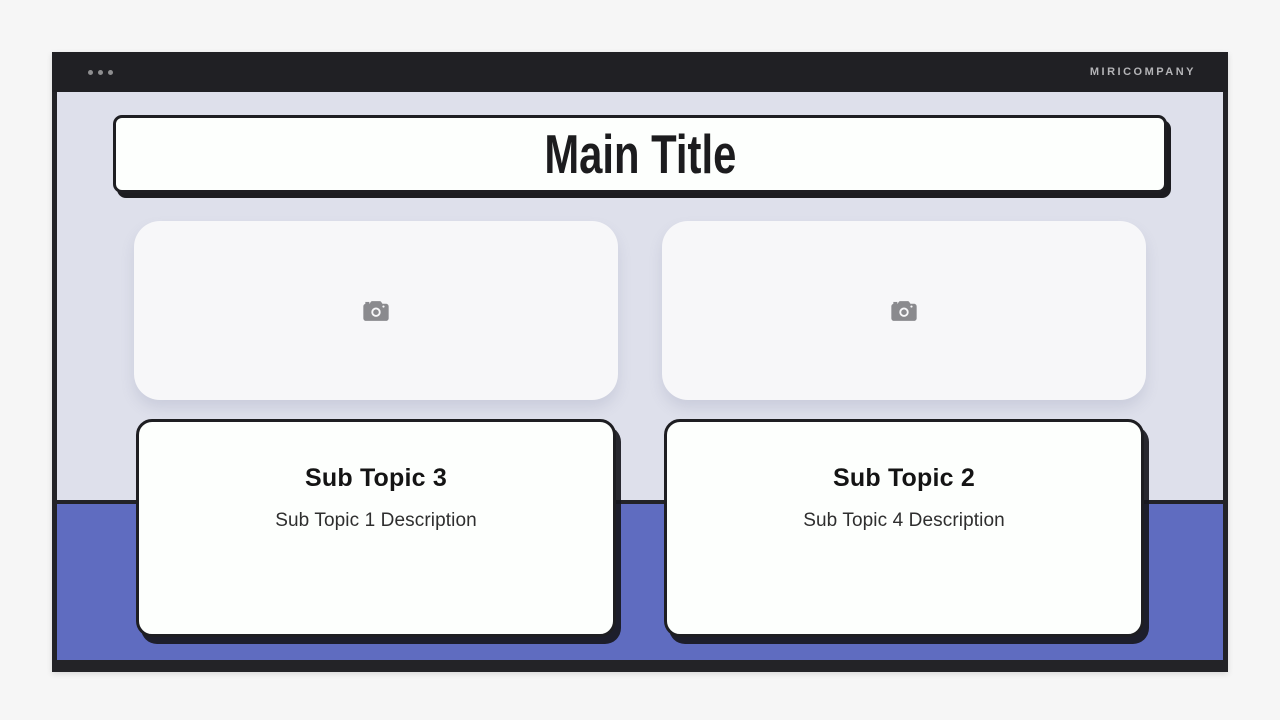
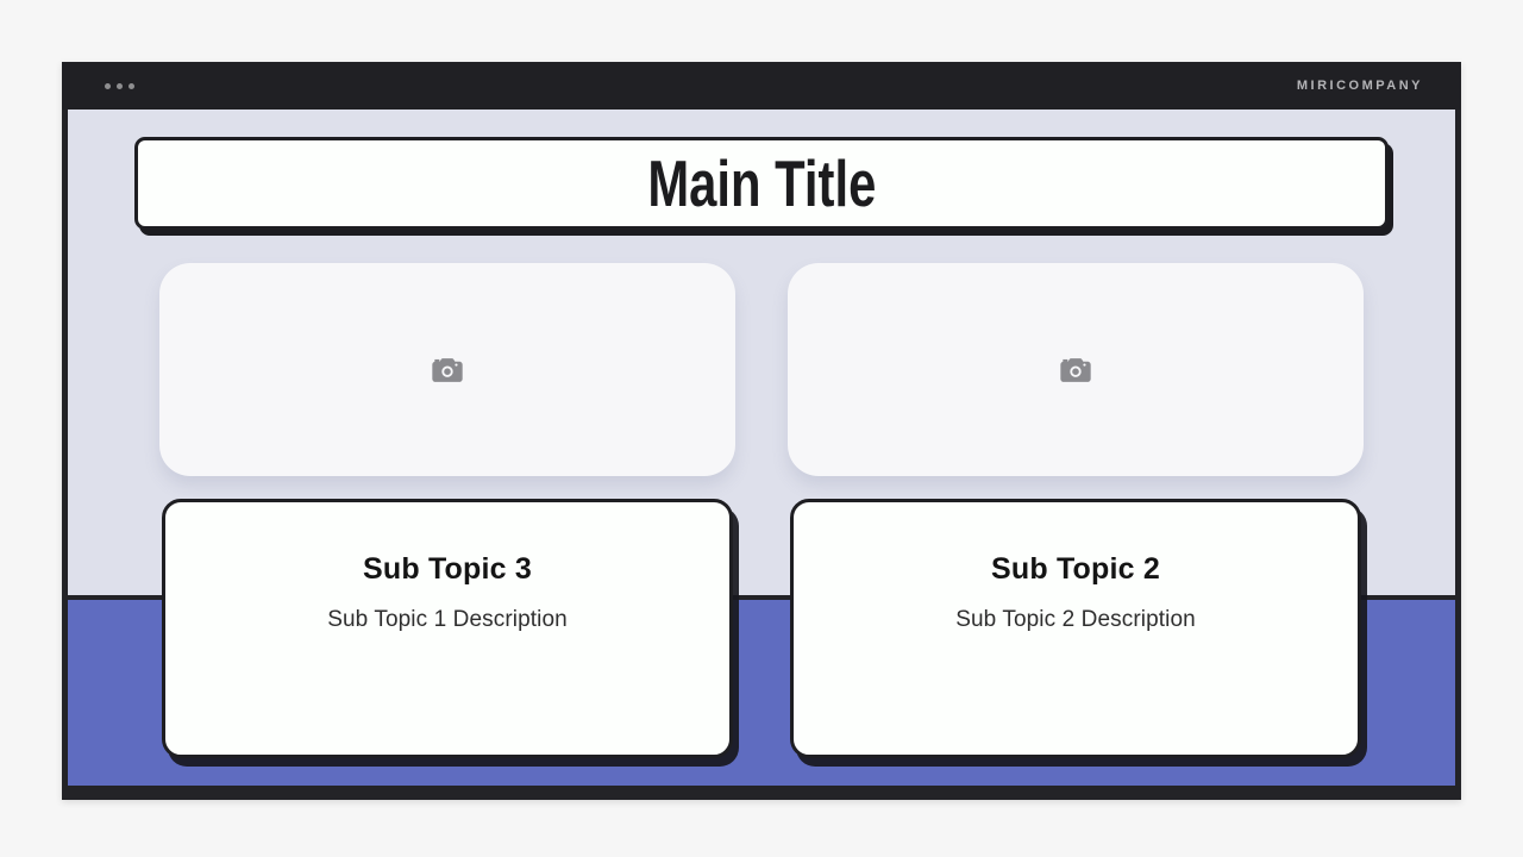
  MIRICOMPANY
  Main Title
  Sub Topic 3
  Sub Topic 1 Description
  Sub Topic 2
- Sub Topic 4 Description
+ Sub Topic 2 Description
